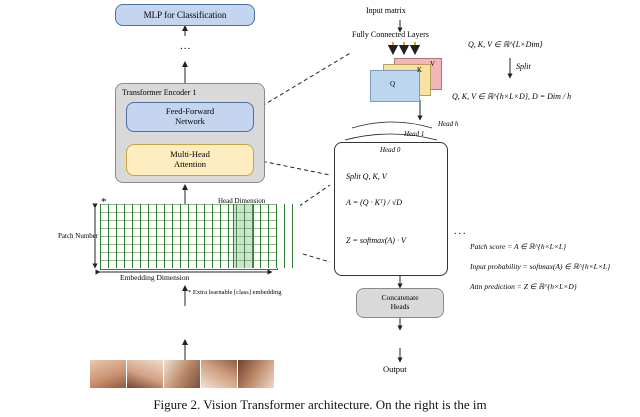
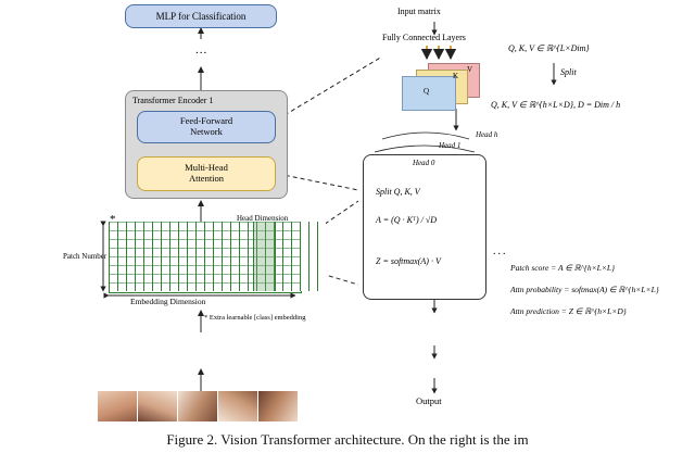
  MLP for Classification
  ...
  Transformer Encoder 1
  Feed-Forward
  Network
  Multi-Head
  Attention
  *
  Head Dimension
  Patch Number
  Embedding Dimension
  Input matrix
  Fully Connected Layers
  V
  K
  Q
  Q, K, V ∈ ℝ^{L×Dim}
  Split
  Q, K, V ∈ ℝ^{h×L×D}, D = Dim / h
  Head h
  Head 1
  Head 0
  Split Q, K, V
  A = (Q · Kᵀ) / √D
  Z = softmax(A) · V
  ...
  Patch score = A ∈ ℝ^{h×L×L}
- Input probability = softmax(A) ∈ ℝ^{h×L×L}
+ Attn probability = softmax(A) ∈ ℝ^{h×L×L}
  Attn prediction = Z ∈ ℝ^{h×L×D}
- Concatenate
- Heads
  Output
  Figure 2. Vision Transformer architecture. On the right is the im
